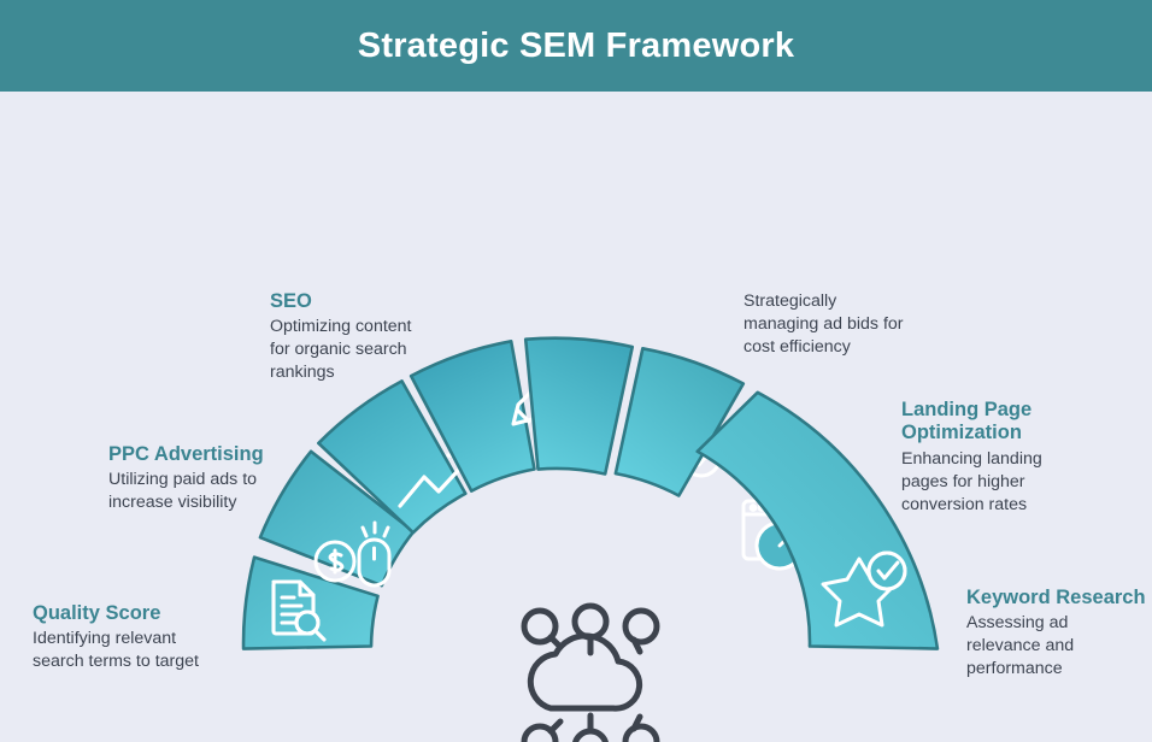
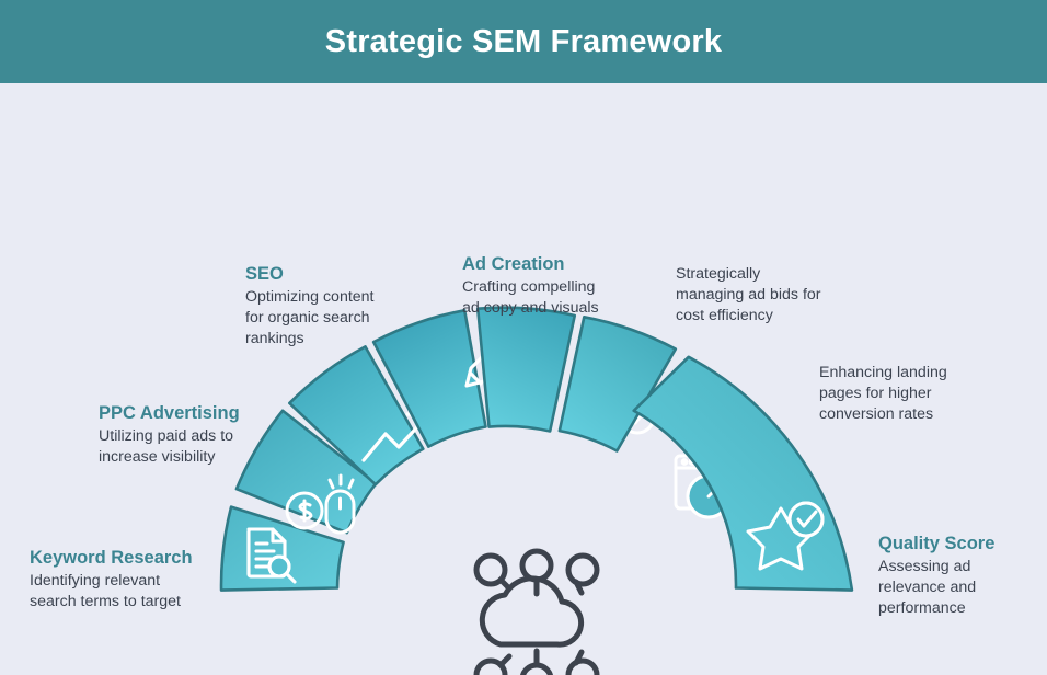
  Strategic SEM Framework
- Quality Score
+ Keyword Research
  Identifying relevant
  search terms to target
  PPC Advertising
  Utilizing paid ads to
  increase visibility
  SEO
  Optimizing content
  for organic search
  rankings
+ Ad Creation
+ Crafting compelling
+ ad copy and visuals
  Strategically
  managing ad bids for
  cost efficiency
- Landing Page
- Optimization
  Enhancing landing
  pages for higher
  conversion rates
- Keyword Research
+ Quality Score
  Assessing ad
  relevance and
  performance
